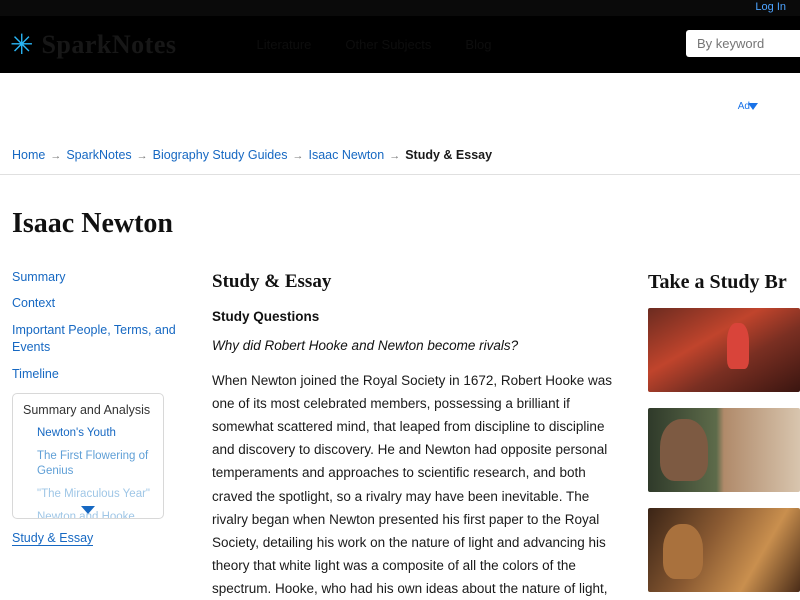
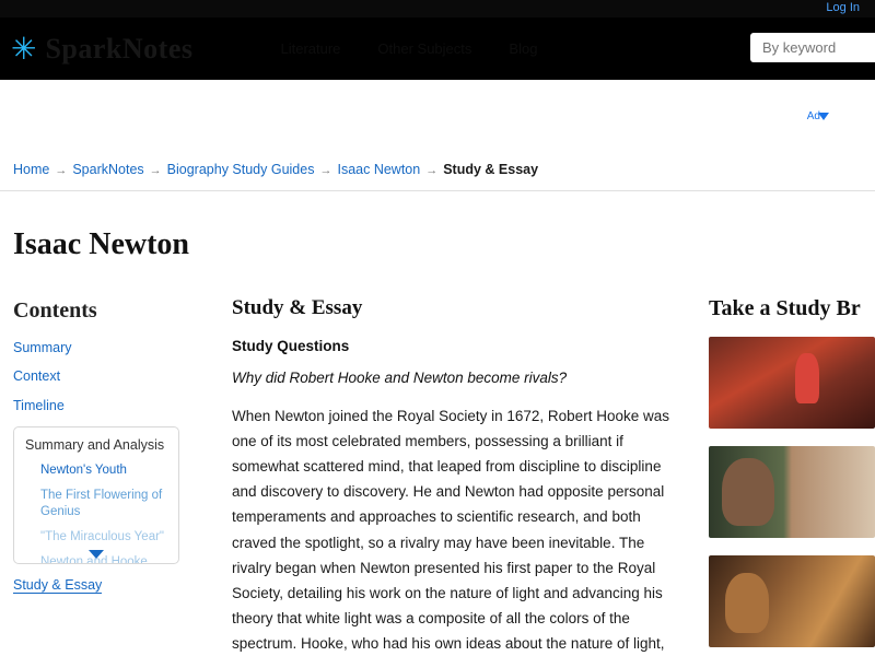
  Log In
  ✳
  By keyword
  Ad
  Home → SparkNotes → Biography Study Guides → Isaac Newton → Study & Essay
  Isaac Newton
+ Contents
  Summary
  Context
- Important People, Terms, and Events
  Timeline
  Summary and Analysis
  Newton's Youth
  The First Flowering of Genius
  "The Miraculous Year"
  Newton and Hooke
  Study & Essay
  Study & Essay
  Study Questions
  Why did Robert Hooke and Newton become rivals?
  When Newton joined the Royal Society in 1672, Robert Hooke was one of its most celebrated members, possessing a brilliant if somewhat scattered mind, that leaped from discipline to discipline and discovery to discovery. He and Newton had opposite personal temperaments and approaches to scientific research, and both craved the spotlight, so a rivalry may have been inevitable. The rivalry began when Newton presented his first paper to the Royal Society, detailing his work on the nature of light and advancing his theory that white light was a composite of all the colors of the spectrum. Hooke, who had his own ideas about the nature of light,
  Take a Study Br
